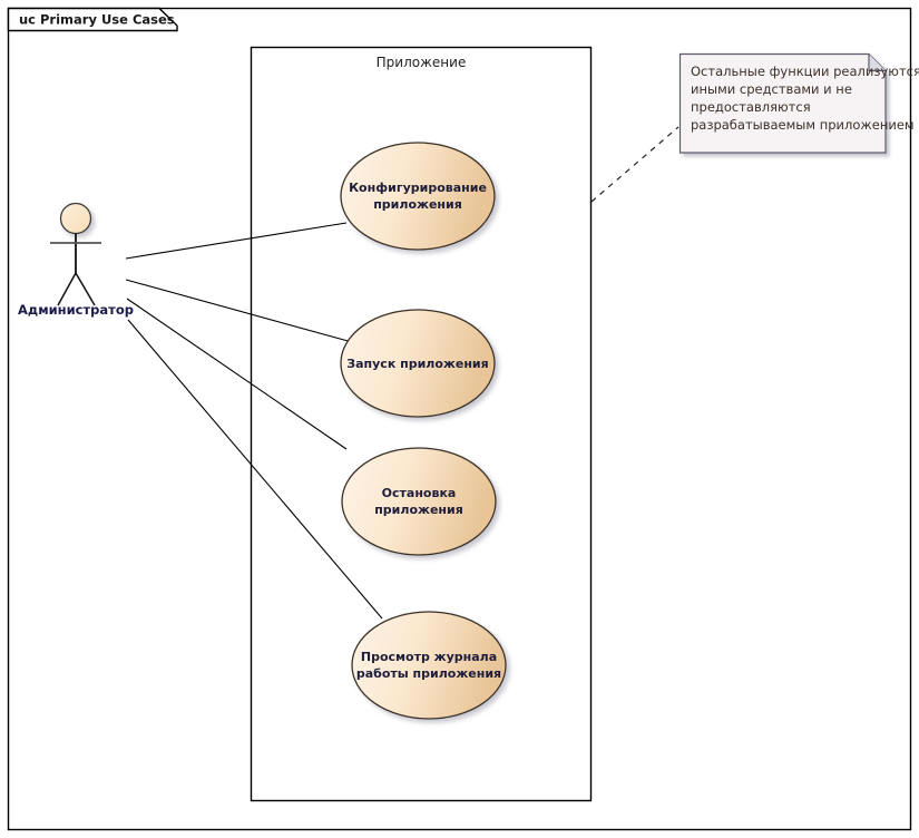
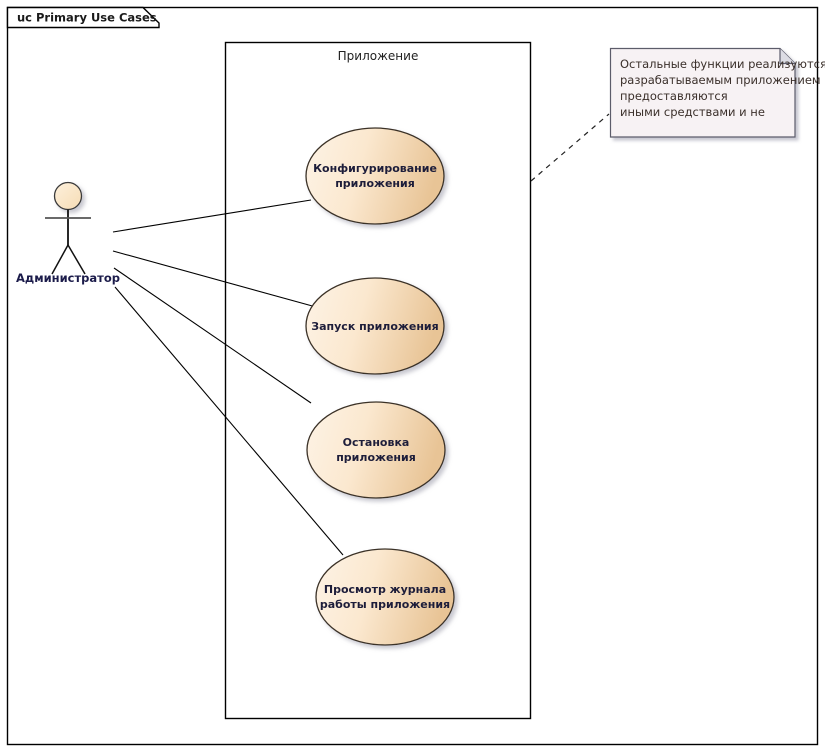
  uc Primary Use Cases
  Приложение
  Администратор
  Конфигурирование
  приложения
  Запуск приложения
  Остановка
  приложения
  Просмотр журнала
  работы приложения
  Остальные функции реализуются
- иными средствами и не
+ разрабатываемым приложением
  предоставляются
- разрабатываемым приложением
+ иными средствами и не
